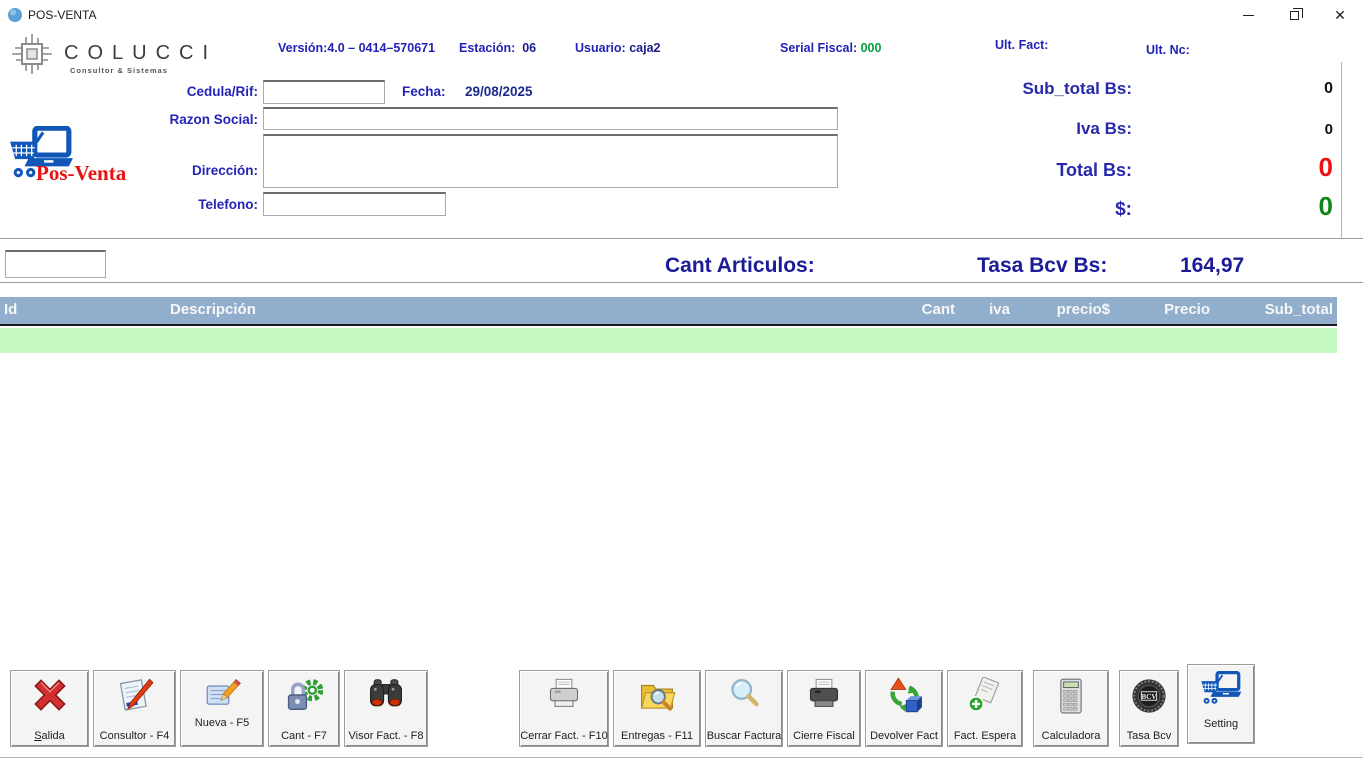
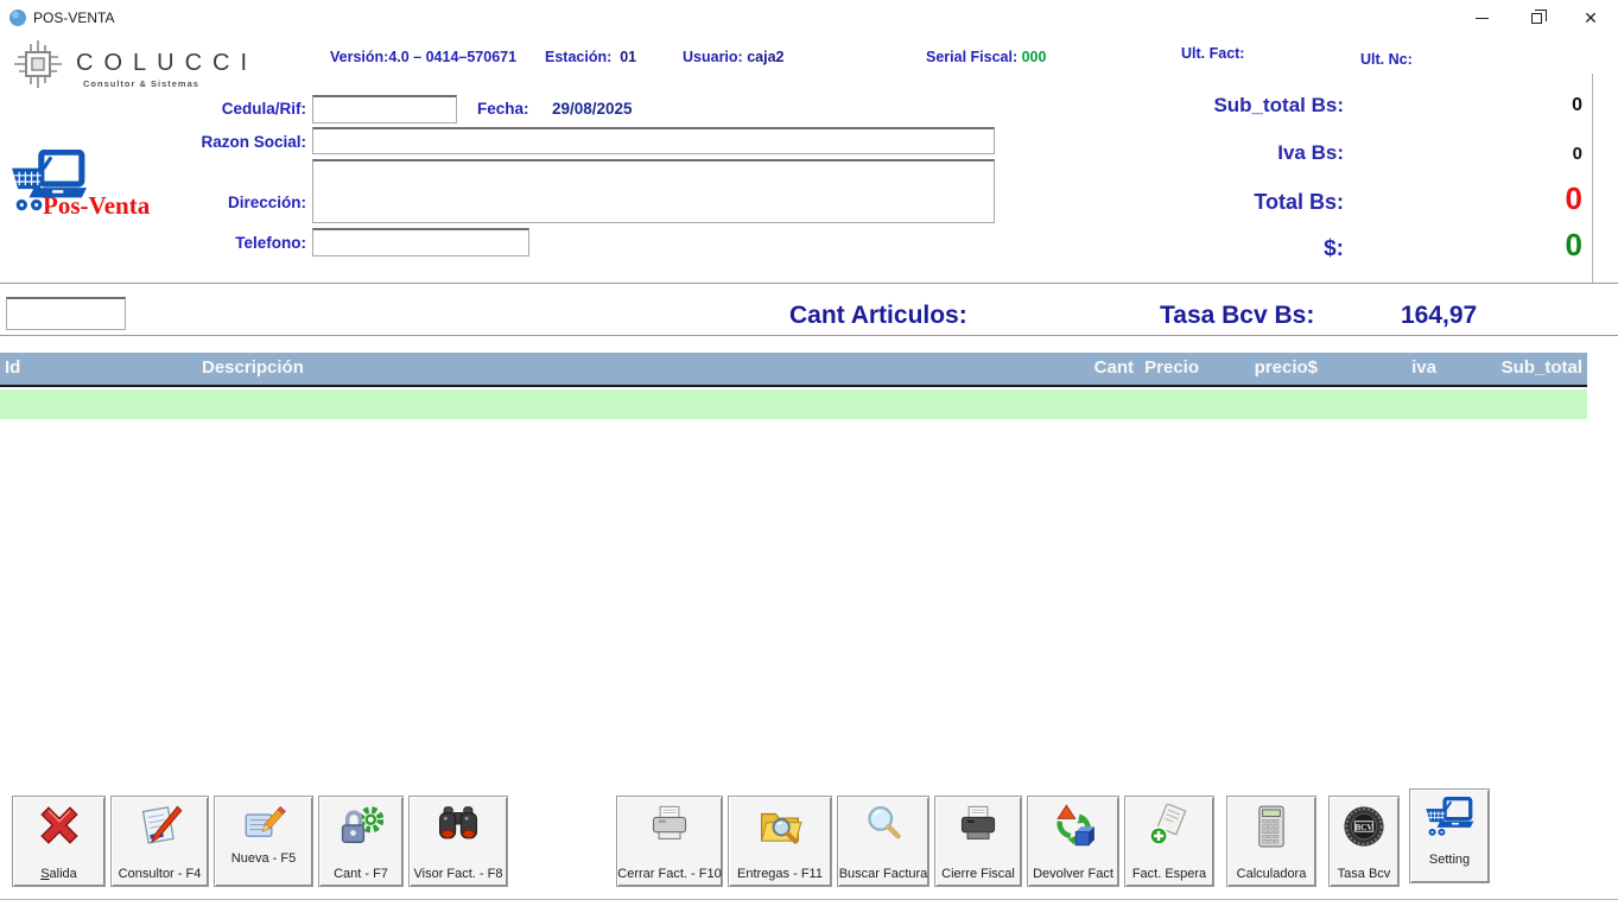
  POS-VENTA
  ✕
  COLUCCI
  Consultor & Sistemas
  Versión:4.0 – 0414–570671
- Estación: 06
+ Estación: 01
  Usuario: caja2
  Serial Fiscal: 000
  Ult. Fact:
  Ult. Nc:
  Cedula/Rif:
  Fecha:
  29/08/2025
  Razon Social:
  Dirección:
  Telefono:
  Pos-Venta
  Sub_total Bs:
  0
  Iva Bs:
  0
  Total Bs:
  0
  $:
  0
  Cant Articulos:
  Tasa Bcv Bs:
  164,97
  Id
  Descripción
  Cant
- iva
+ Precio
  precio$
- Precio
+ iva
  Sub_total
  Salida
  Consultor - F4
  Nueva - F5
  Cant - F7
  Visor Fact. - F8
  Cerrar Fact. - F10
  Entregas - F11
  Buscar Factura
  Cierre Fiscal
  Devolver Fact
  Fact. Espera
  Calculadora
  BCV
  Tasa Bcv
  Setting
